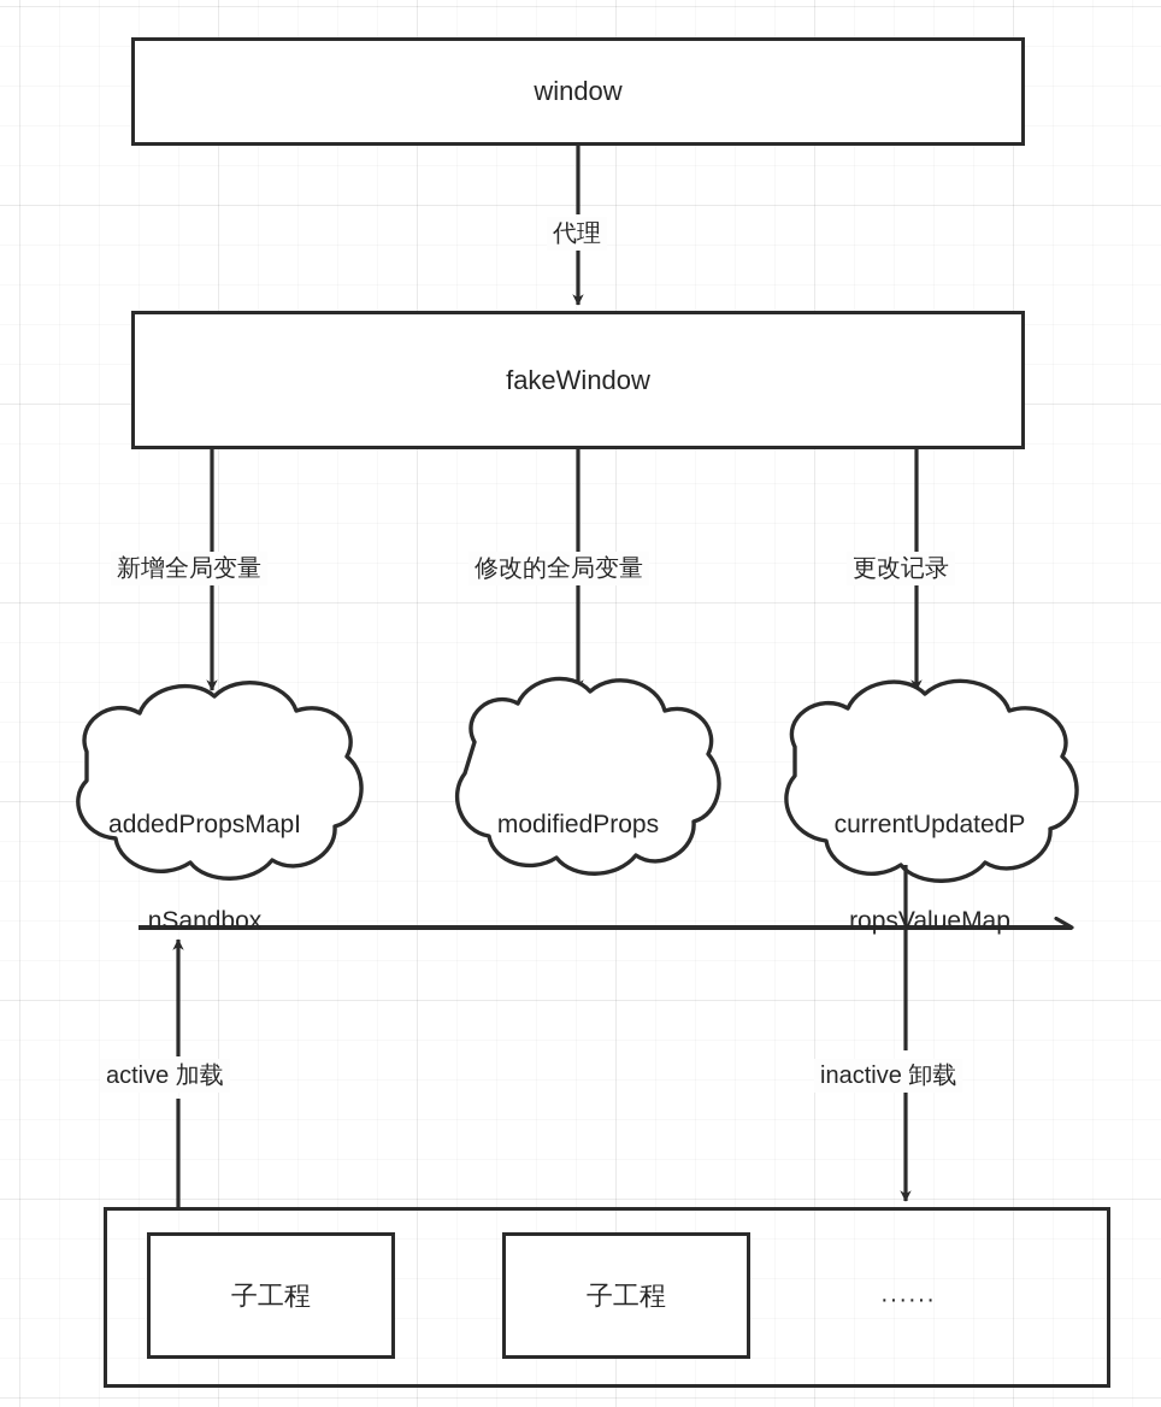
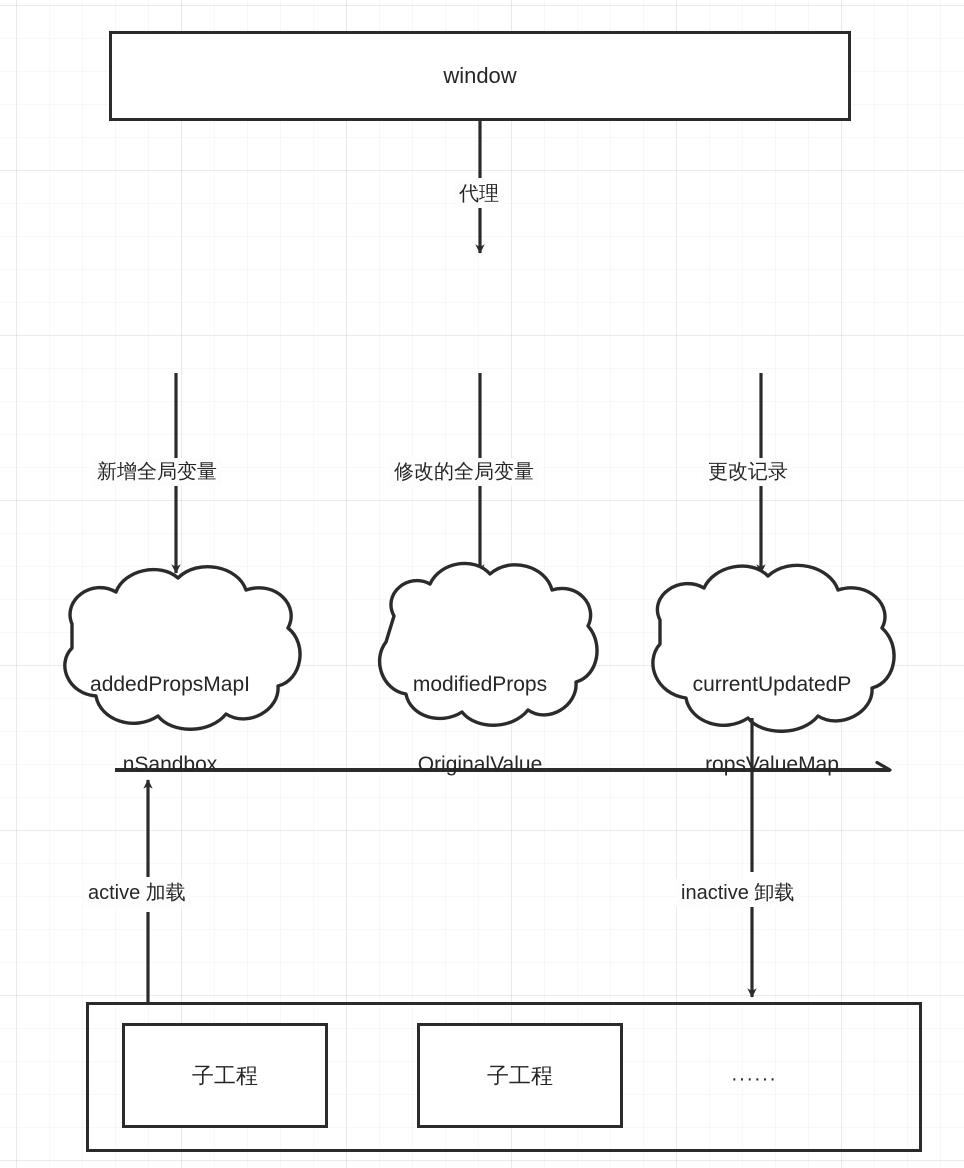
  window
  代理
- fakeWindow
  新增全局变量
  修改的全局变量
  更改记录
  addedPropsMapI
  nSandbox
  modifiedProps
+ OriginalValue
  currentUpdatedP
  ropsValueMap
  active 加载
  inactive 卸载
  子工程
  子工程
  ······
